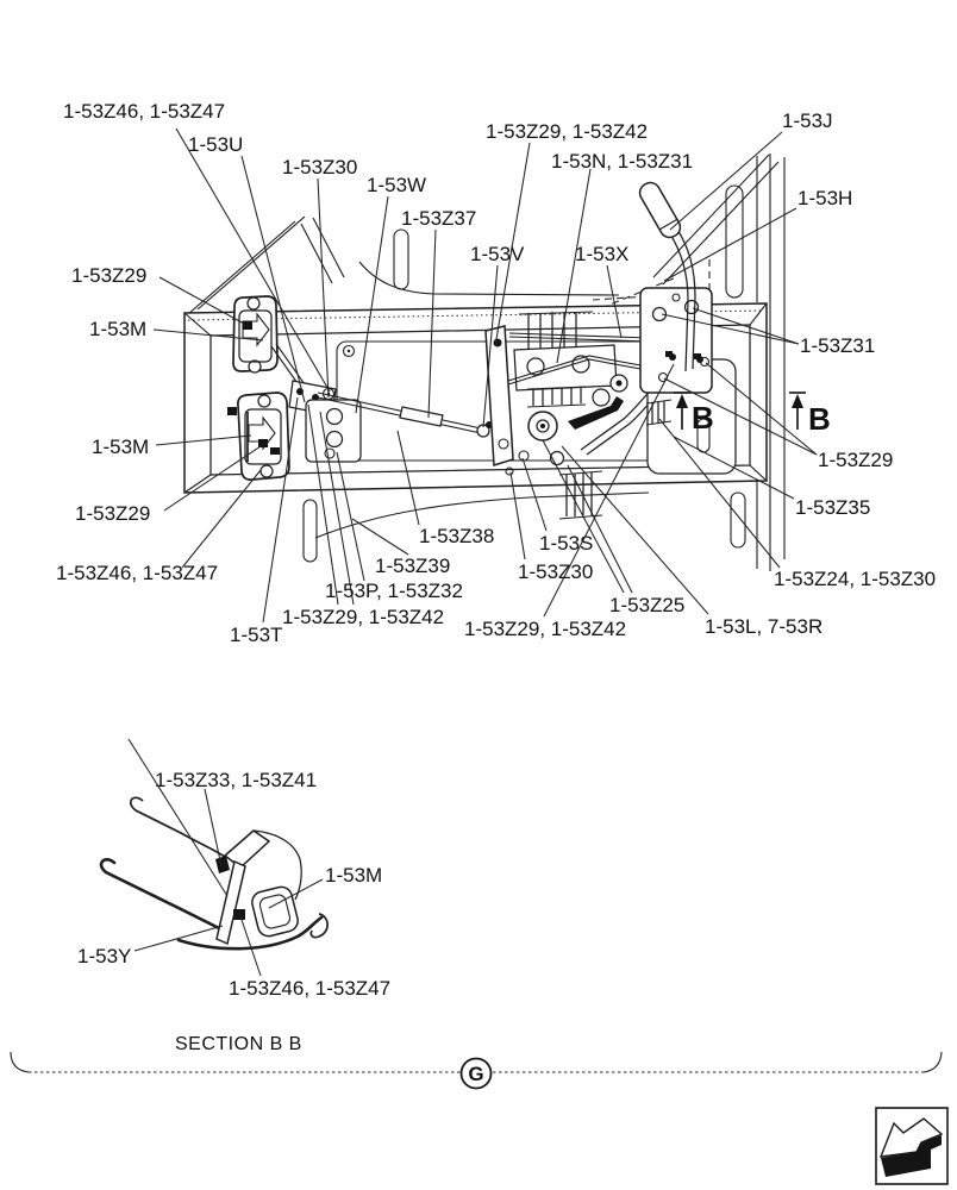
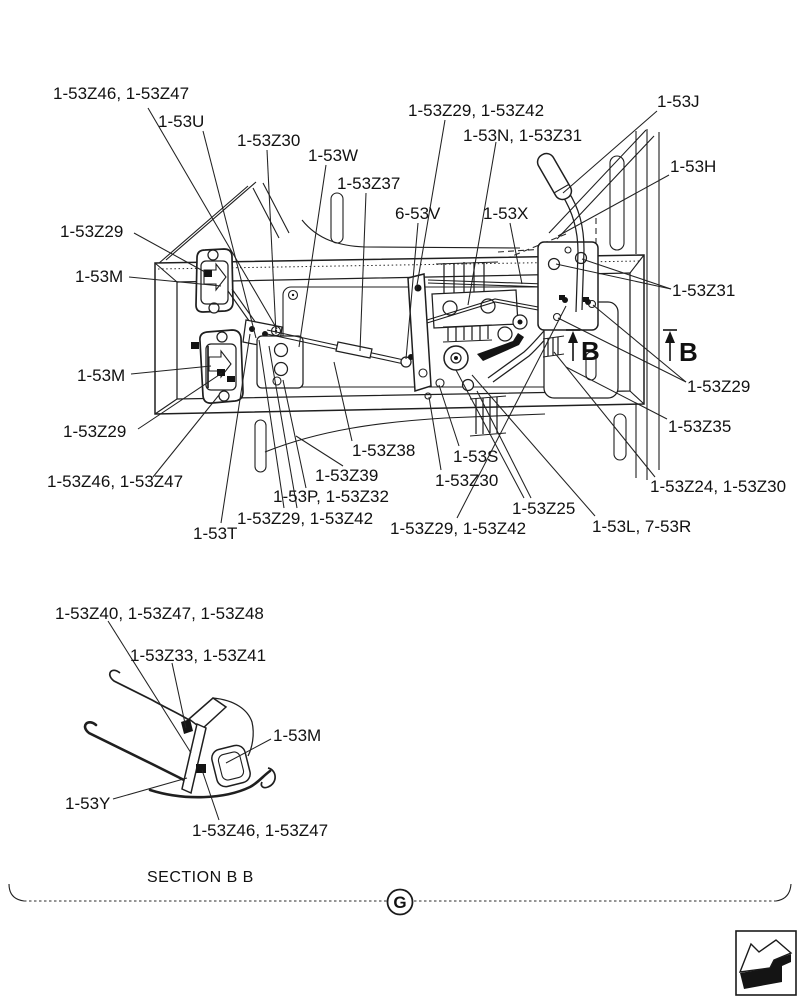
  B
  B
  1-53Z46, 1-53Z47
  1-53U
  1-53Z30
  1-53W
  1-53Z37
- 1-53V
+ 6-53V
  1-53Z29, 1-53Z42
  1-53N, 1-53Z31
  1-53J
  1-53H
  1-53X
  1-53Z29
  1-53M
  1-53M
  1-53Z29
  1-53Z46, 1-53Z47
  1-53T
  1-53Z29, 1-53Z42
  1-53P, 1-53Z32
  1-53Z39
  1-53Z38
  1-53S
  1-53Z30
  1-53Z25
  1-53Z29, 1-53Z42
  1-53L, 7-53R
  1-53Z24, 1-53Z30
  1-53Z35
  1-53Z29
  1-53Z31
+ 1-53Z40, 1-53Z47, 1-53Z48
  1-53Z33, 1-53Z41
  1-53M
  1-53Y
  1-53Z46, 1-53Z47
  SECTION B B
  G
